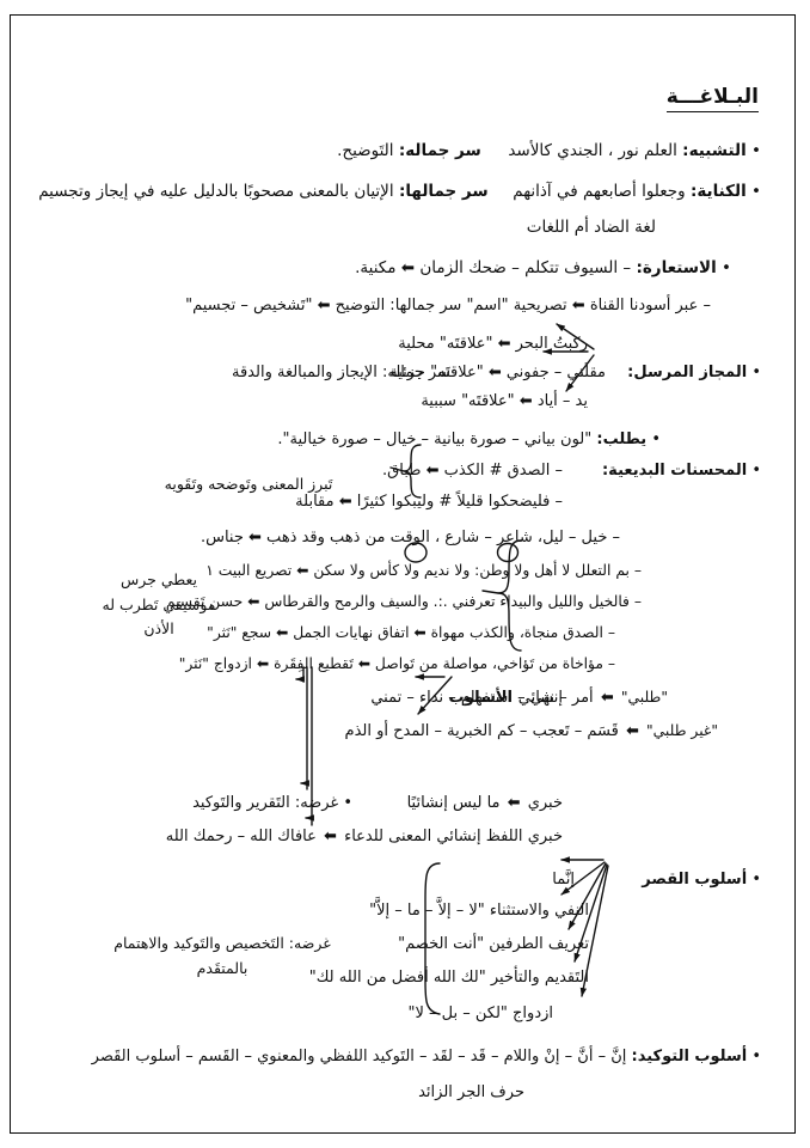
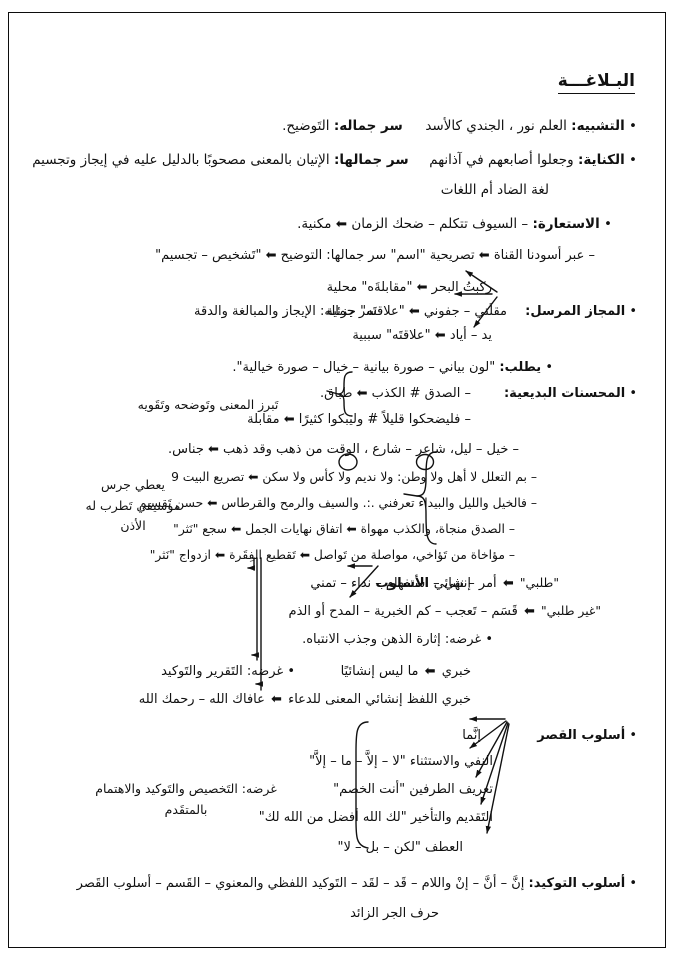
  البـلاغـــة
  • التشبيه: العلم نور ، الجندي كالأسد سر جماله: التَوضيح.
  • الكناية: وجعلوا أصابعهم في آذانهم سر جمالها: الإتيان بالمعنى مصحوبًا بالدليل عليه في إيجاز وتجسيم
  لغة الضاد أم اللغات
  • الاستعارة: – السيوف تتكلم – ضحك الزمان ⬅ مكنية.
  – عبر أسودنا القناة ⬅ تصريحية "اسم" سر جمالها: التوضيح ⬅ "تَشخيص – تجسيم"
- ركبتُ البحر ⬅ "علاقتَه" محلية
+ ركبتُ البحر ⬅ "مقابلةَه" محلية
  • المجاز المرسل:
  مقلَتي – جفوني ⬅ "علاقتَه" جزئية
  يد – أياد ⬅ "علاقتَه" سببية
  سر جماله: الإيجاز والمبالغة والدقة
  • يطلب: "لون بياني – صورة بيانية – خيال – صورة خيالية".
  • المحسنات البديعية:
  – الصدق # الكذب ⬅ طق.
  – فليضحكوا قليلاً # وليبكوا كثيرًا ⬅ مقابلة
  تَبرز المعنى وتَوضحه وتَقَويه
  – خيل – ليل، شاعر – شارع ، الوقت من ذهب وقد ذهب ⬅ جناس.
- – بم التعلل لا أهل ولا وطن: ولا نديم ولا كأس ولا سكن ⬅ تصريع البيت ١
+ – بم التعلل لا أهل ولا وطن: ولا نديم ولا كأس ولا سكن ⬅ تصريع البيت 9
  – فالخيل والليل والبيداء تعرفني .:. والسيف والرمح والقرطاس ⬅ حسن تَقسيم
  – الصدق منجاة، والكذب مهواة ⬅ اتفاق نهايات الجمل ⬅ سجع "نَثر"
  – مؤاخاة من تَؤاخي، مواصلة من تَواصل ⬅ تَقطيع الفِقَرة ⬅ ازدواج "نَثر"
  يعطي جرس موسيقي تَطرب له الأذن
  الأسلوب
  إنشائي
  "طلبي" ⬅ أمر – نهي – استفهام – نداء – تمني
  "غير طلبي" ⬅ قَسَم – تَعجب – كم الخبرية – المدح أو الذم
+ • غرضه: إثارة الذهن وجذب الانتباه.
  خبري ⬅ ما ليس إنشائيًا
  • غرضه: التَقرير والتَوكيد
  خبري اللفظ إنشائي المعنى للدعاء ⬅ عافاك الله – رحمك الله
  • أسلوب القصر
  إنَّما
  النفي والاستثناء "لا – إلاَّ – ما – إلاَّ"
  تريف الطرفين "أنت الخصم"
  التَقديم والتأخير "لك الله أفضل من الله لك"
- ازدواج "لكن – بل – لا"
+ العطف "لكن – بل – لا"
  غرضه: التَخصيص والتَوكيد والاهتمام بالمتقَدم
  • أسلوب التوكيد: إنَّ – أنَّ – إنْ واللام – قَد – لقَد – التَوكيد اللفظي والمعنوي – القَسم – أسلوب القَصر
  حرف الجر الزائد
